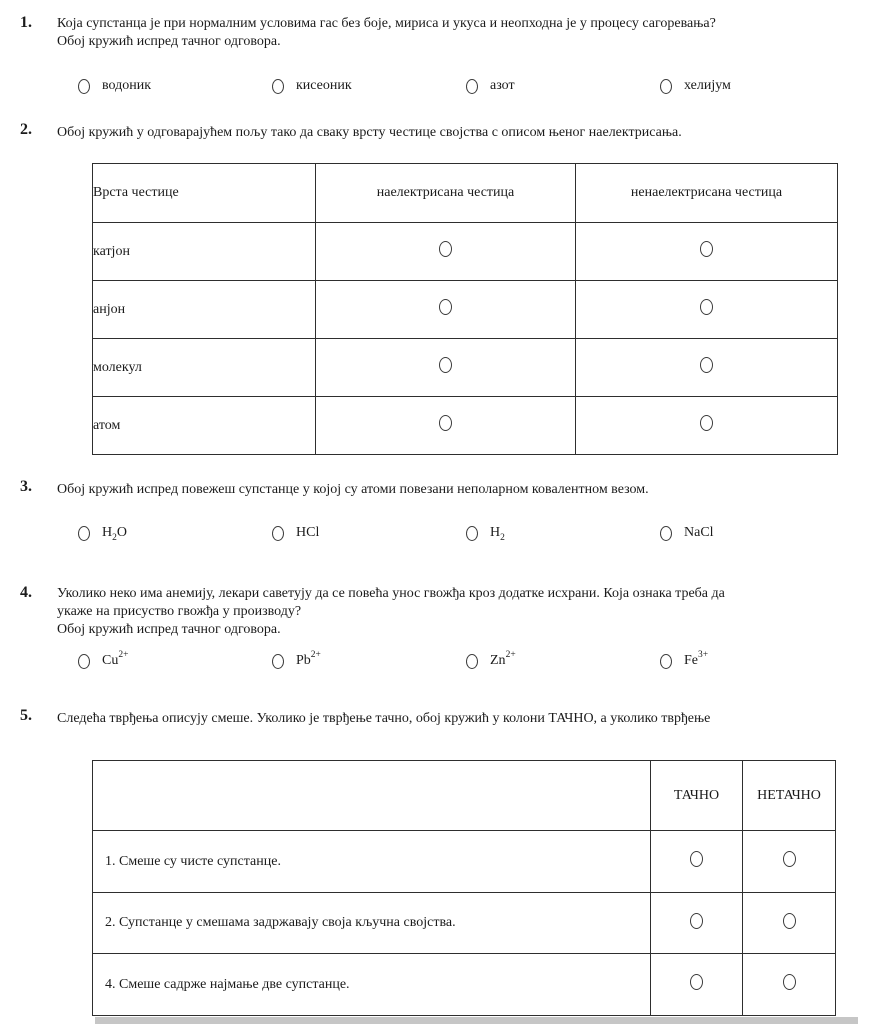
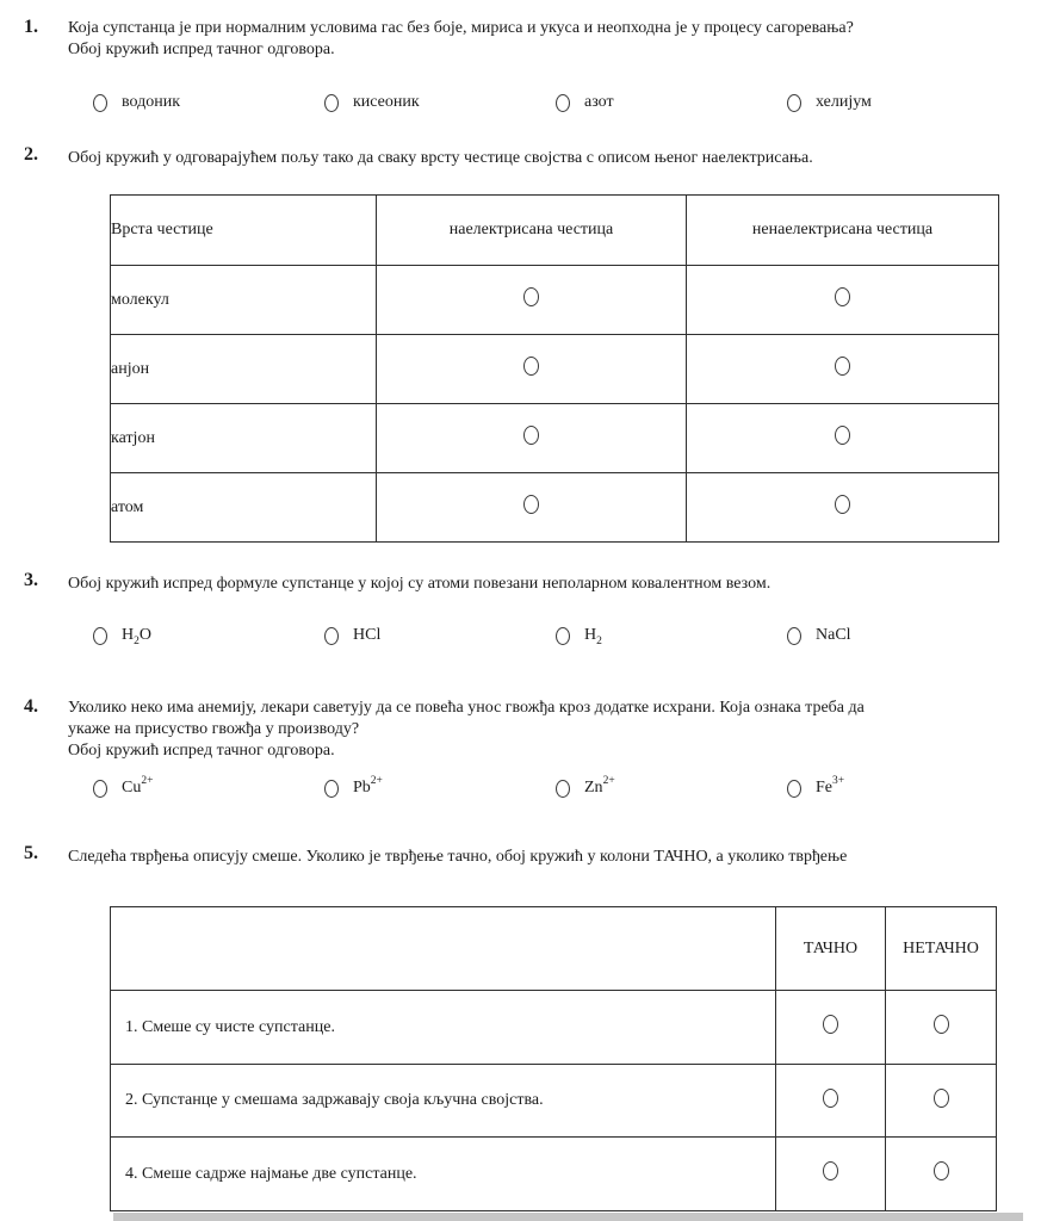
  1.
  Која супстанца је при нормалним условима гас без боје, мириса и укуса и неопходна је у процесу сагоревања?
  Обој кружић испред тачног одговора.
  водоник
  кисеоник
  азот
  хелијум
  2.
  Обој кружић у одговарајућем пољу тако да сваку врсту честице својства с описом њеног наелектрисања.
  Врста честице	наелектрисана честица	ненаелектрисана честица
- катјон
+ молекул
  анјон
- молекул
+ катјон
  атом
  3.
- Обој кружић испред повежеш супстанце у којој су атоми повезани неполарном ковалентном везом.
+ Обој кружић испред формуле супстанце у којој су атоми повезани неполарном ковалентном везом.
  H2O
  HCl
  H2
  NaCl
  4.
  Уколико неко има анемију, лекари саветују да се повећа унос гвожђа кроз додатке исхрани. Која ознака треба да
  укаже на присуство гвожђа у производу?
  Обој кружић испред тачног одговора.
  Cu2+
  Pb2+
  Zn2+
  Fe3+
  5.
  Следећа тврђења описују смеше. Уколико је тврђење тачно, обој кружић у колони ТАЧНО, а уколико тврђење
  	ТАЧНО	НЕТАЧНО
  1. Смеше су чисте супстанце.
  2. Супстанце у смешама задржавају своја кључна својства.
  4. Смеше садрже најмање две супстанце.
